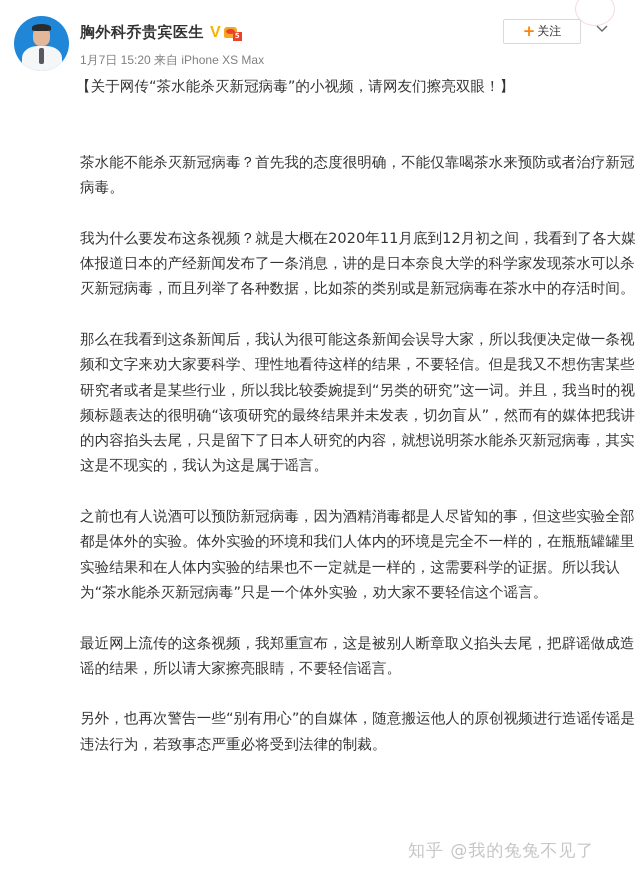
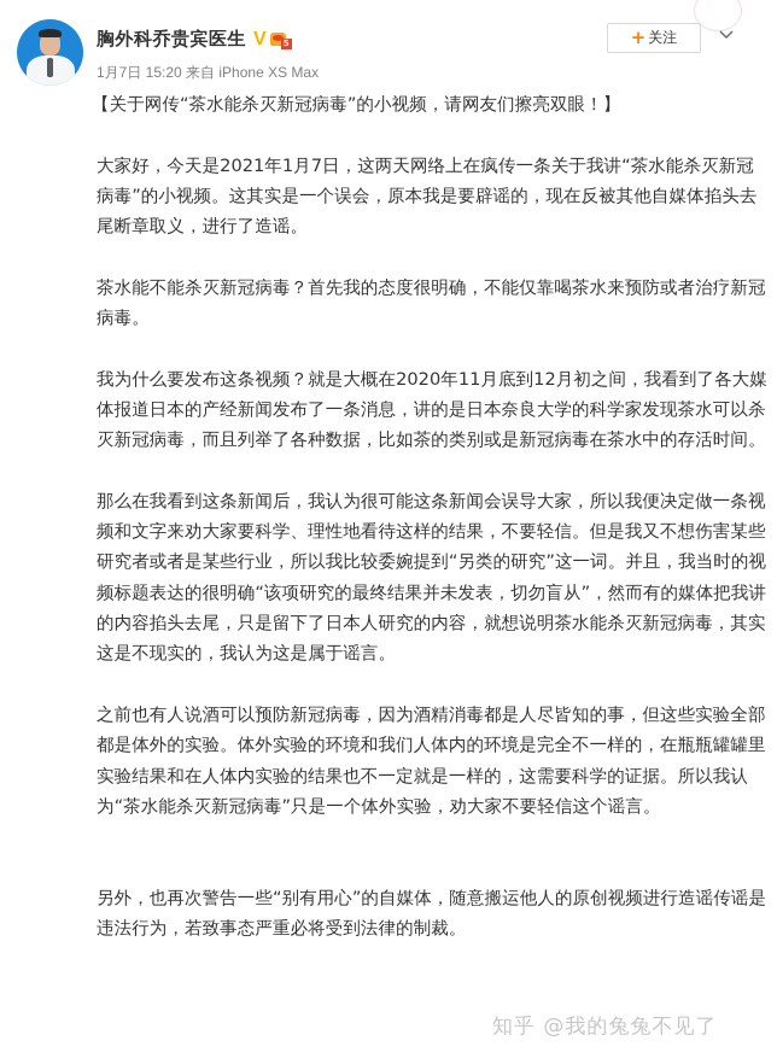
  胸外科乔贵宾医生
  V
  5
  1月7日 15:20 来自 iPhone XS Max
  +
  关注
  【关于网传“茶水能杀灭新冠病毒”的小视频，请网友们擦亮双眼！】
+ 大家好，今天是2021年1月7日，这两天网络上在疯传一条关于我讲“茶水能杀灭新冠病毒”的小视频。这其实是一个误会，原本我是要辟谣的，现在反被其他自媒体掐头去尾断章取义，进行了造谣。
  茶水能不能杀灭新冠病毒？首先我的态度很明确，不能仅靠喝茶水来预防或者治疗新冠病毒。
  我为什么要发布这条视频？就是大概在2020年11月底到12月初之间，我看到了各大媒体报道日本的产经新闻发布了一条消息，讲的是日本奈良大学的科学家发现茶水可以杀灭新冠病毒，而且列举了各种数据，比如茶的类别或是新冠病毒在茶水中的存活时间。
  那么在我看到这条新闻后，我认为很可能这条新闻会误导大家，所以我便决定做一条视频和文字来劝大家要科学、理性地看待这样的结果，不要轻信。但是我又不想伤害某些研究者或者是某些行业，所以我比较委婉提到“另类的研究”这一词。并且，我当时的视频标题表达的很明确“该项研究的最终结果并未发表，切勿盲从”，然而有的媒体把我讲的内容掐头去尾，只是留下了日本人研究的内容，就想说明茶水能杀灭新冠病毒，其实这是不现实的，我认为这是属于谣言。
  之前也有人说酒可以预防新冠病毒，因为酒精消毒都是人尽皆知的事，但这些实验全部都是体外的实验。体外实验的环境和我们人体内的环境是完全不一样的，在瓶瓶罐罐里实验结果和在人体内实验的结果也不一定就是一样的，这需要科学的证据。所以我认为“茶水能杀灭新冠病毒”只是一个体外实验，劝大家不要轻信这个谣言。
- 最近网上流传的这条视频，我郑重宣布，这是被别人断章取义掐头去尾，把辟谣做成造谣的结果，所以请大家擦亮眼睛，不要轻信谣言。
  另外，也再次警告一些“别有用心”的自媒体，随意搬运他人的原创视频进行造谣传谣是违法行为，若致事态严重必将受到法律的制裁。
  知乎 @我的兔兔不见了
